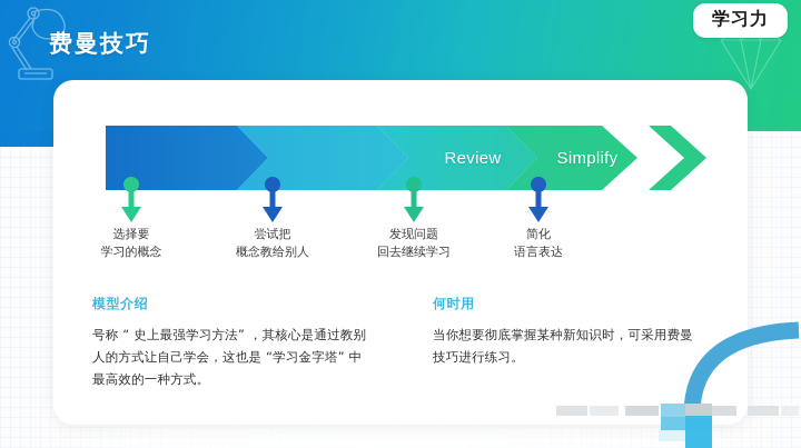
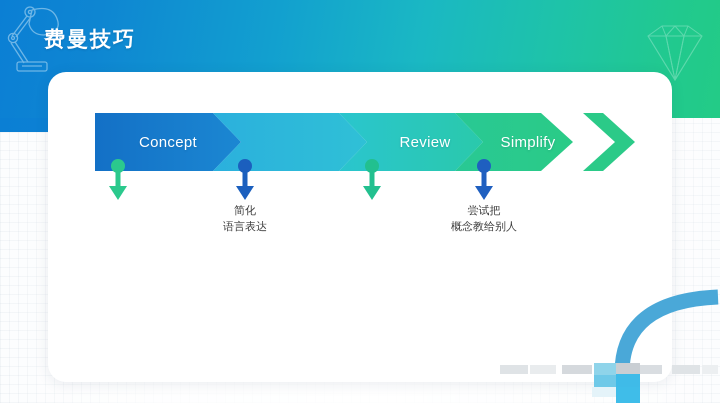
- 学习力
  费曼技巧
+ Concept
  Review
  Simplify
- 选择要
- 学习的概念
- 尝试把
+ 简化
- 概念教给别人
+ 语言表达
- 发现问题
- 回去继续学习
- 简化
+ 尝试把
- 语言表达
+ 概念教给别人
- 模型介绍
- 号称 “ 史上最强学习方法” ，其核心是通过教别人的方式让自己学会，这也是 “学习金字塔” 中最高效的一种方式。
- 何时用
- 当你想要彻底掌握某种新知识时，可采用费曼技巧进行练习。
